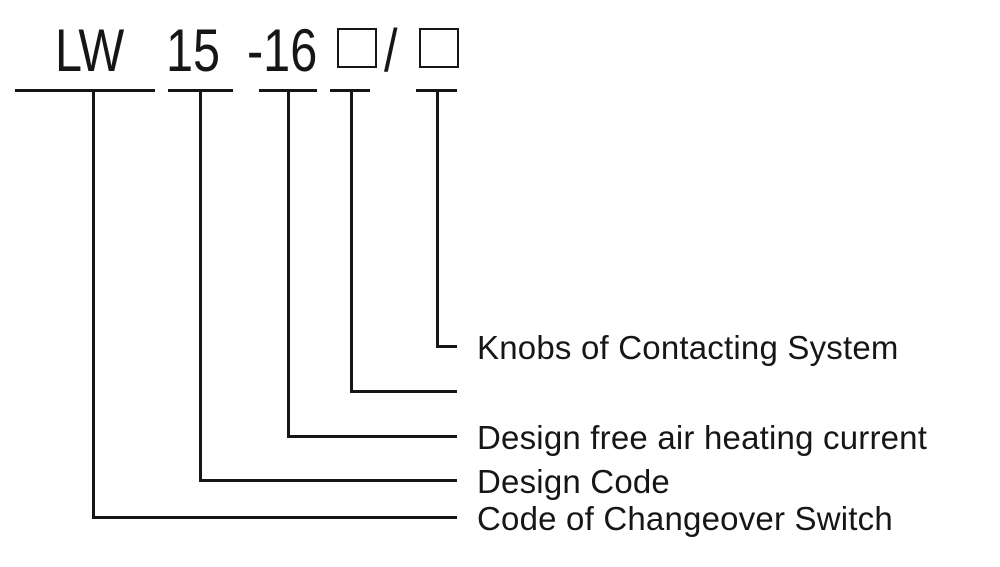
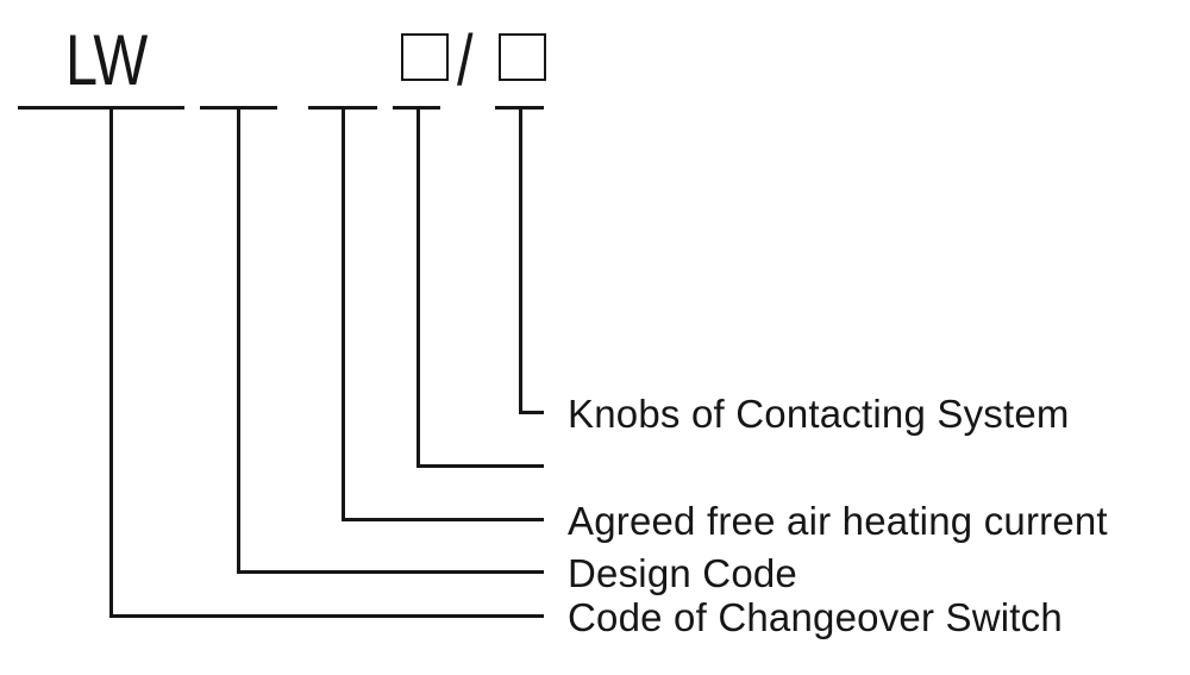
  LW
- 15
- -16
  /
  Knobs of Contacting System
- Design free air heating current
+ Agreed free air heating current
  Design Code
  Code of Changeover Switch
